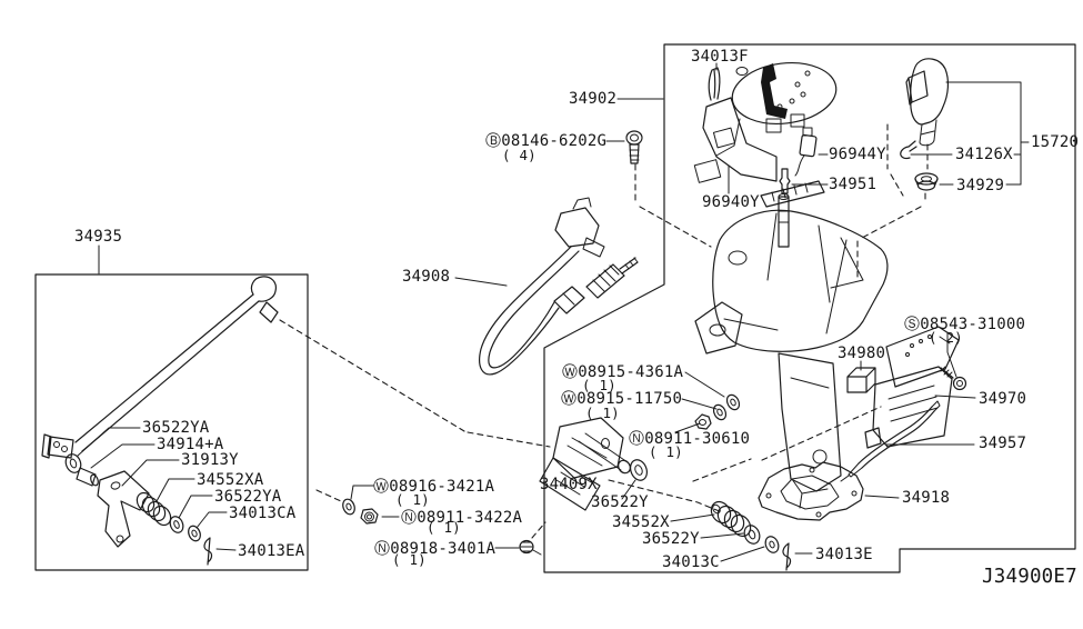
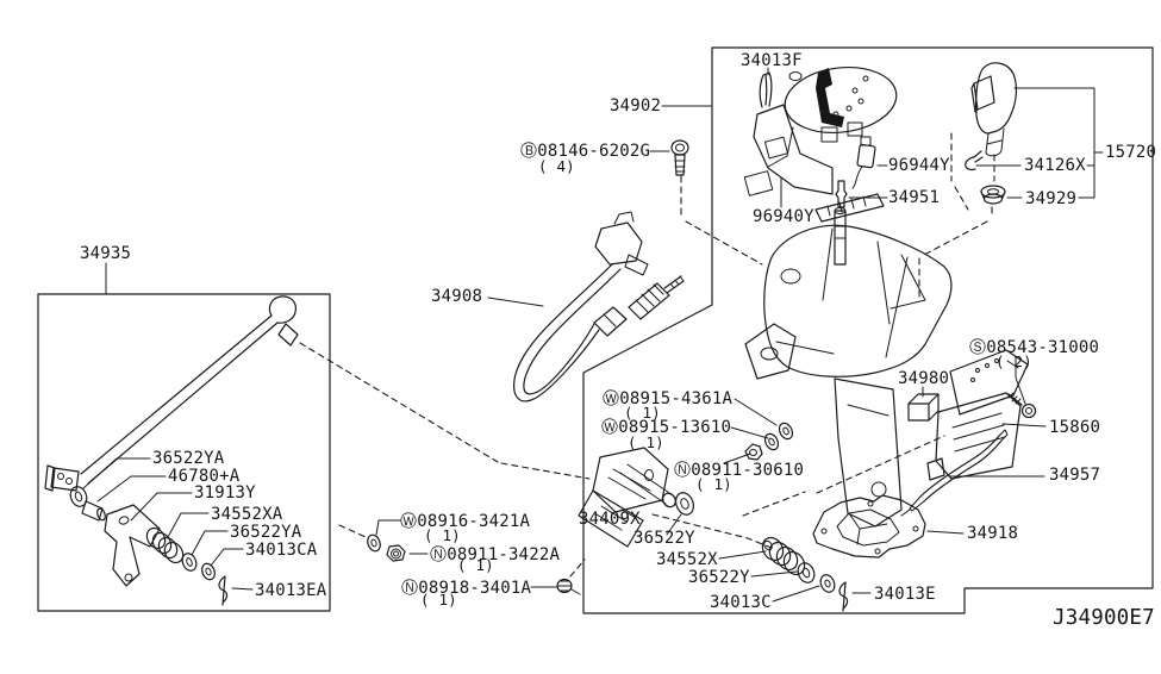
  34013F
  34902
  Ⓑ08146-6202G
  ( 4)
  96944Y
  34951
  96940Y
  34126X
  34929
  15720
  34908
  34935
  36522YA
- 34914+A
+ 46780+A
  31913Y
  34552XA
  36522YA
  34013CA
  34013EA
  Ⓦ08915-4361A
  ( 1)
- Ⓦ08915-11750
+ Ⓦ08915-13610
  ( 1)
  Ⓝ08911-30610
  ( 1)
  34409X
  36522Y
  34552X
  36522Y
  34013C
  34013E
  34918
  Ⓢ08543-31000
  ( 2)
  34980
- 34970
+ 15860
  34957
  Ⓦ08916-3421A
  ( 1)
  Ⓝ08911-3422A
  ( 1)
  Ⓝ08918-3401A
  ( 1)
  J34900E7
